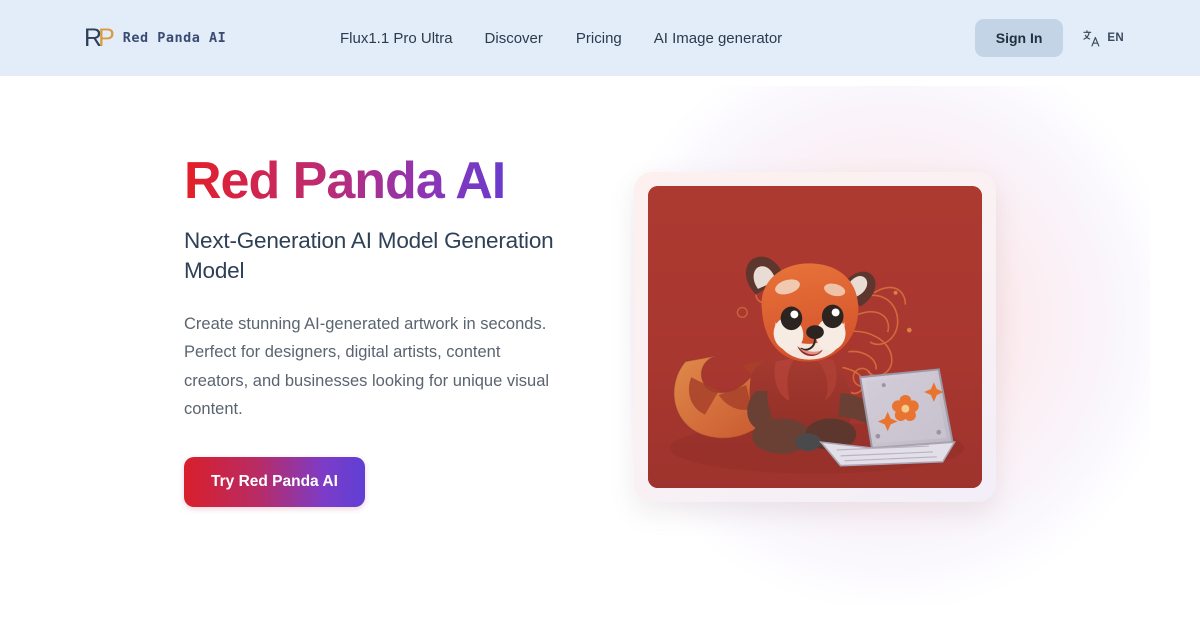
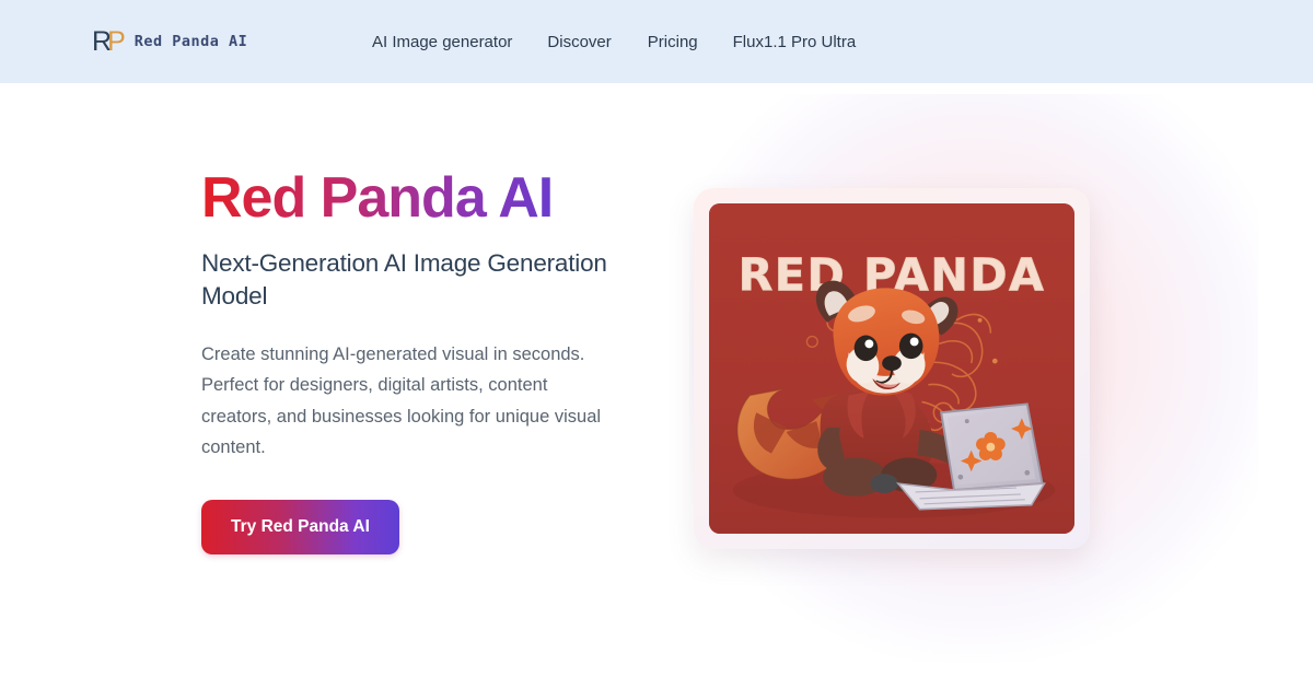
  R
  P
  Red Panda AI
- Flux1.1 Pro Ultra
+ AI Image generator
  Discover
  Pricing
- AI Image generator
+ Flux1.1 Pro Ultra
- Sign In
- EN
  Red Panda AI
- Next-Generation AI Model Generation Model
+ Next-Generation AI Image Generation Model
- Create stunning AI-generated artwork in seconds. Perfect for designers, digital artists, content creators, and businesses looking for unique visual content.
+ Create stunning AI-generated visual in seconds. Perfect for designers, digital artists, content creators, and businesses looking for unique visual content.
  Try Red Panda AI
+ RED PANDA
